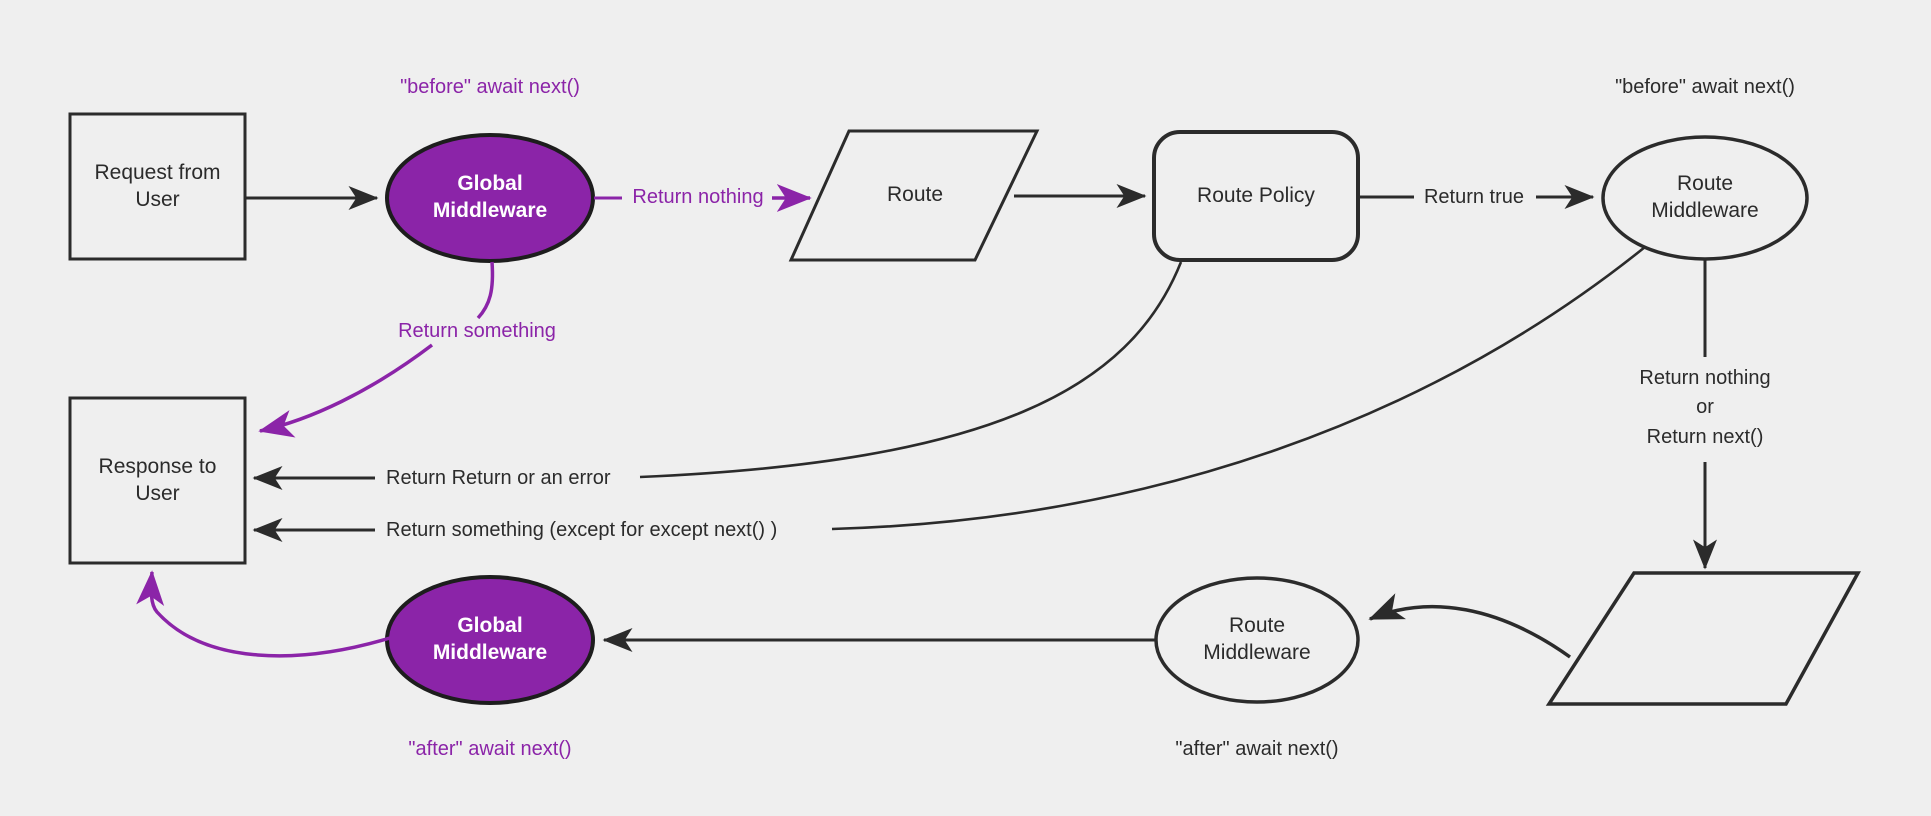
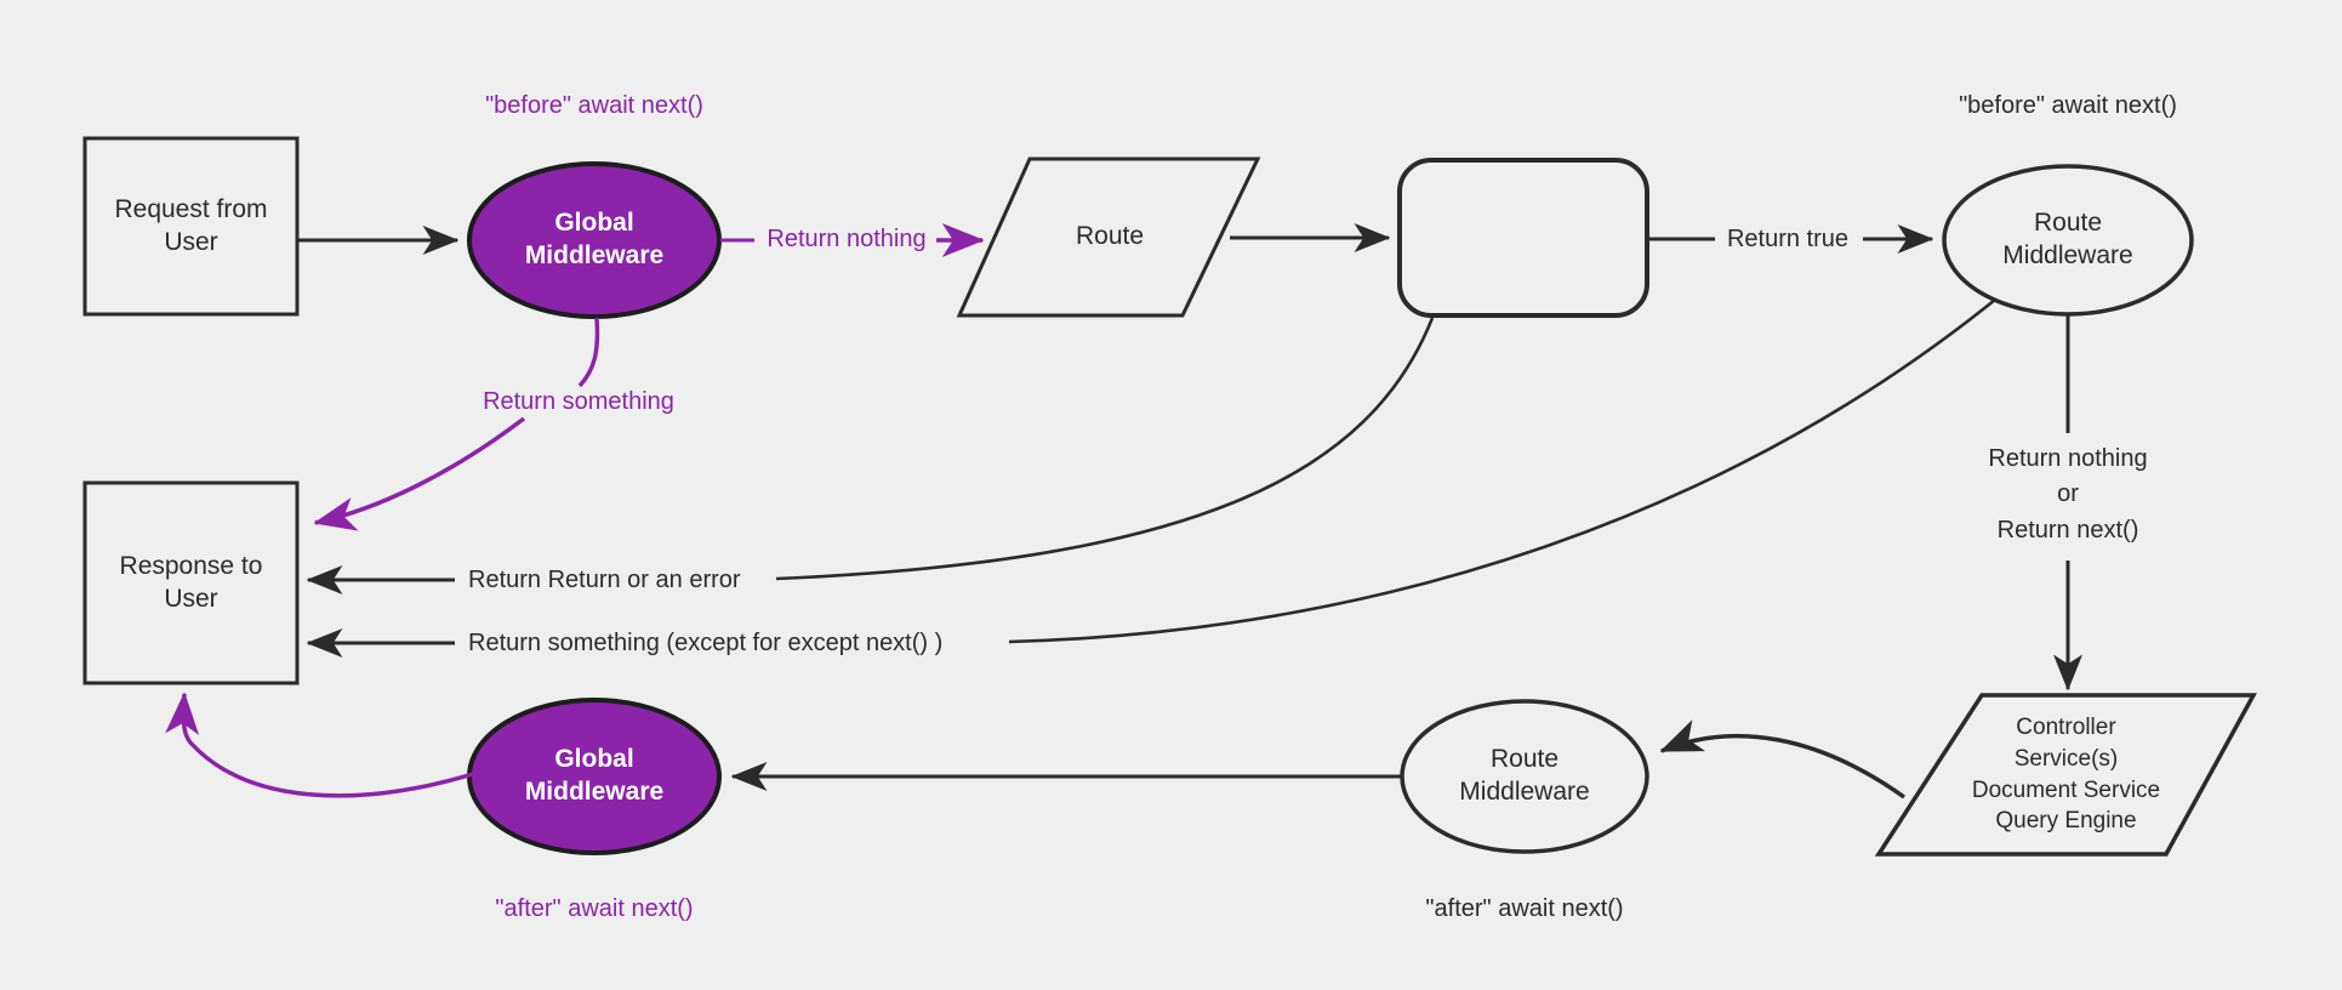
  Request from
  User
  Global
  Middleware
  Route
- Route Policy
  Route
  Middleware
+ Controller
+ Service(s)
+ Document Service
+ Query Engine
  Route
  Middleware
  Global
  Middleware
  Response to
  User
  "before" await next()
  "before" await next()
  "after" await next()
  "after" await next()
  Return nothing
  Return something
  Return true
  Return nothing
  or
  Return next()
  Return Return or an error
  Return something (except for except next() )
